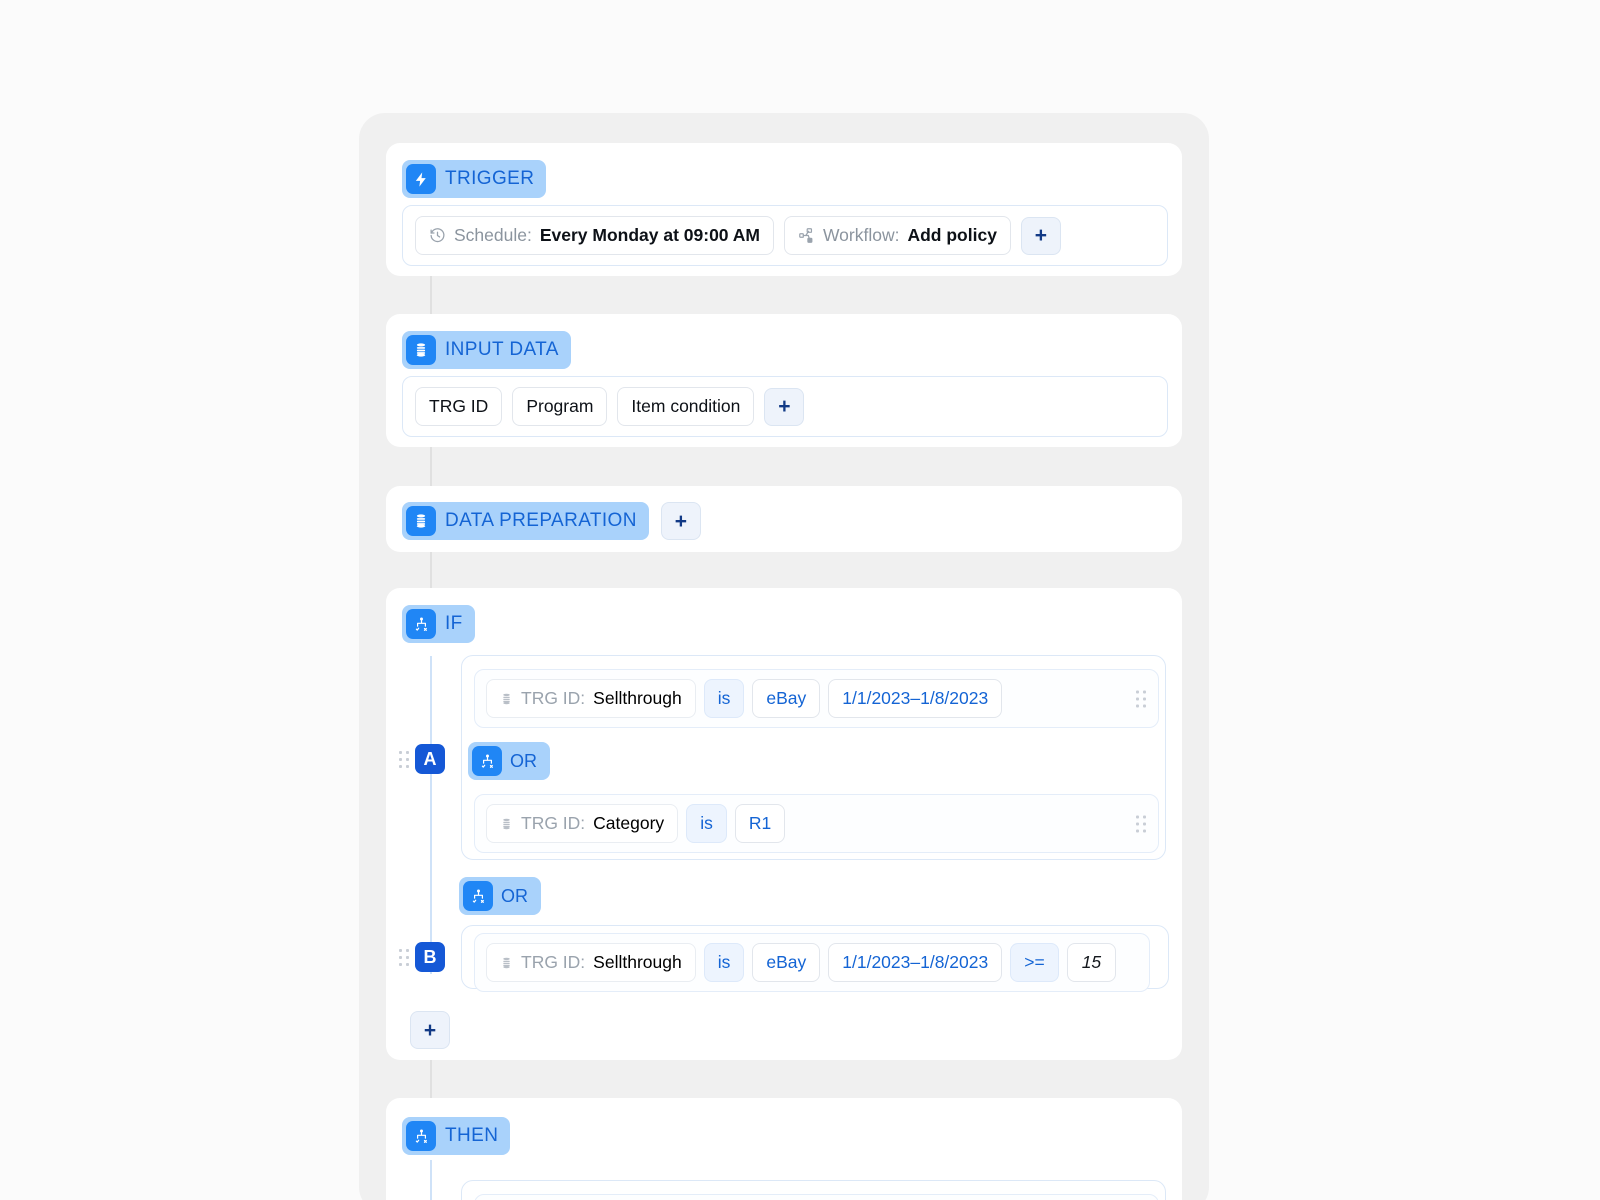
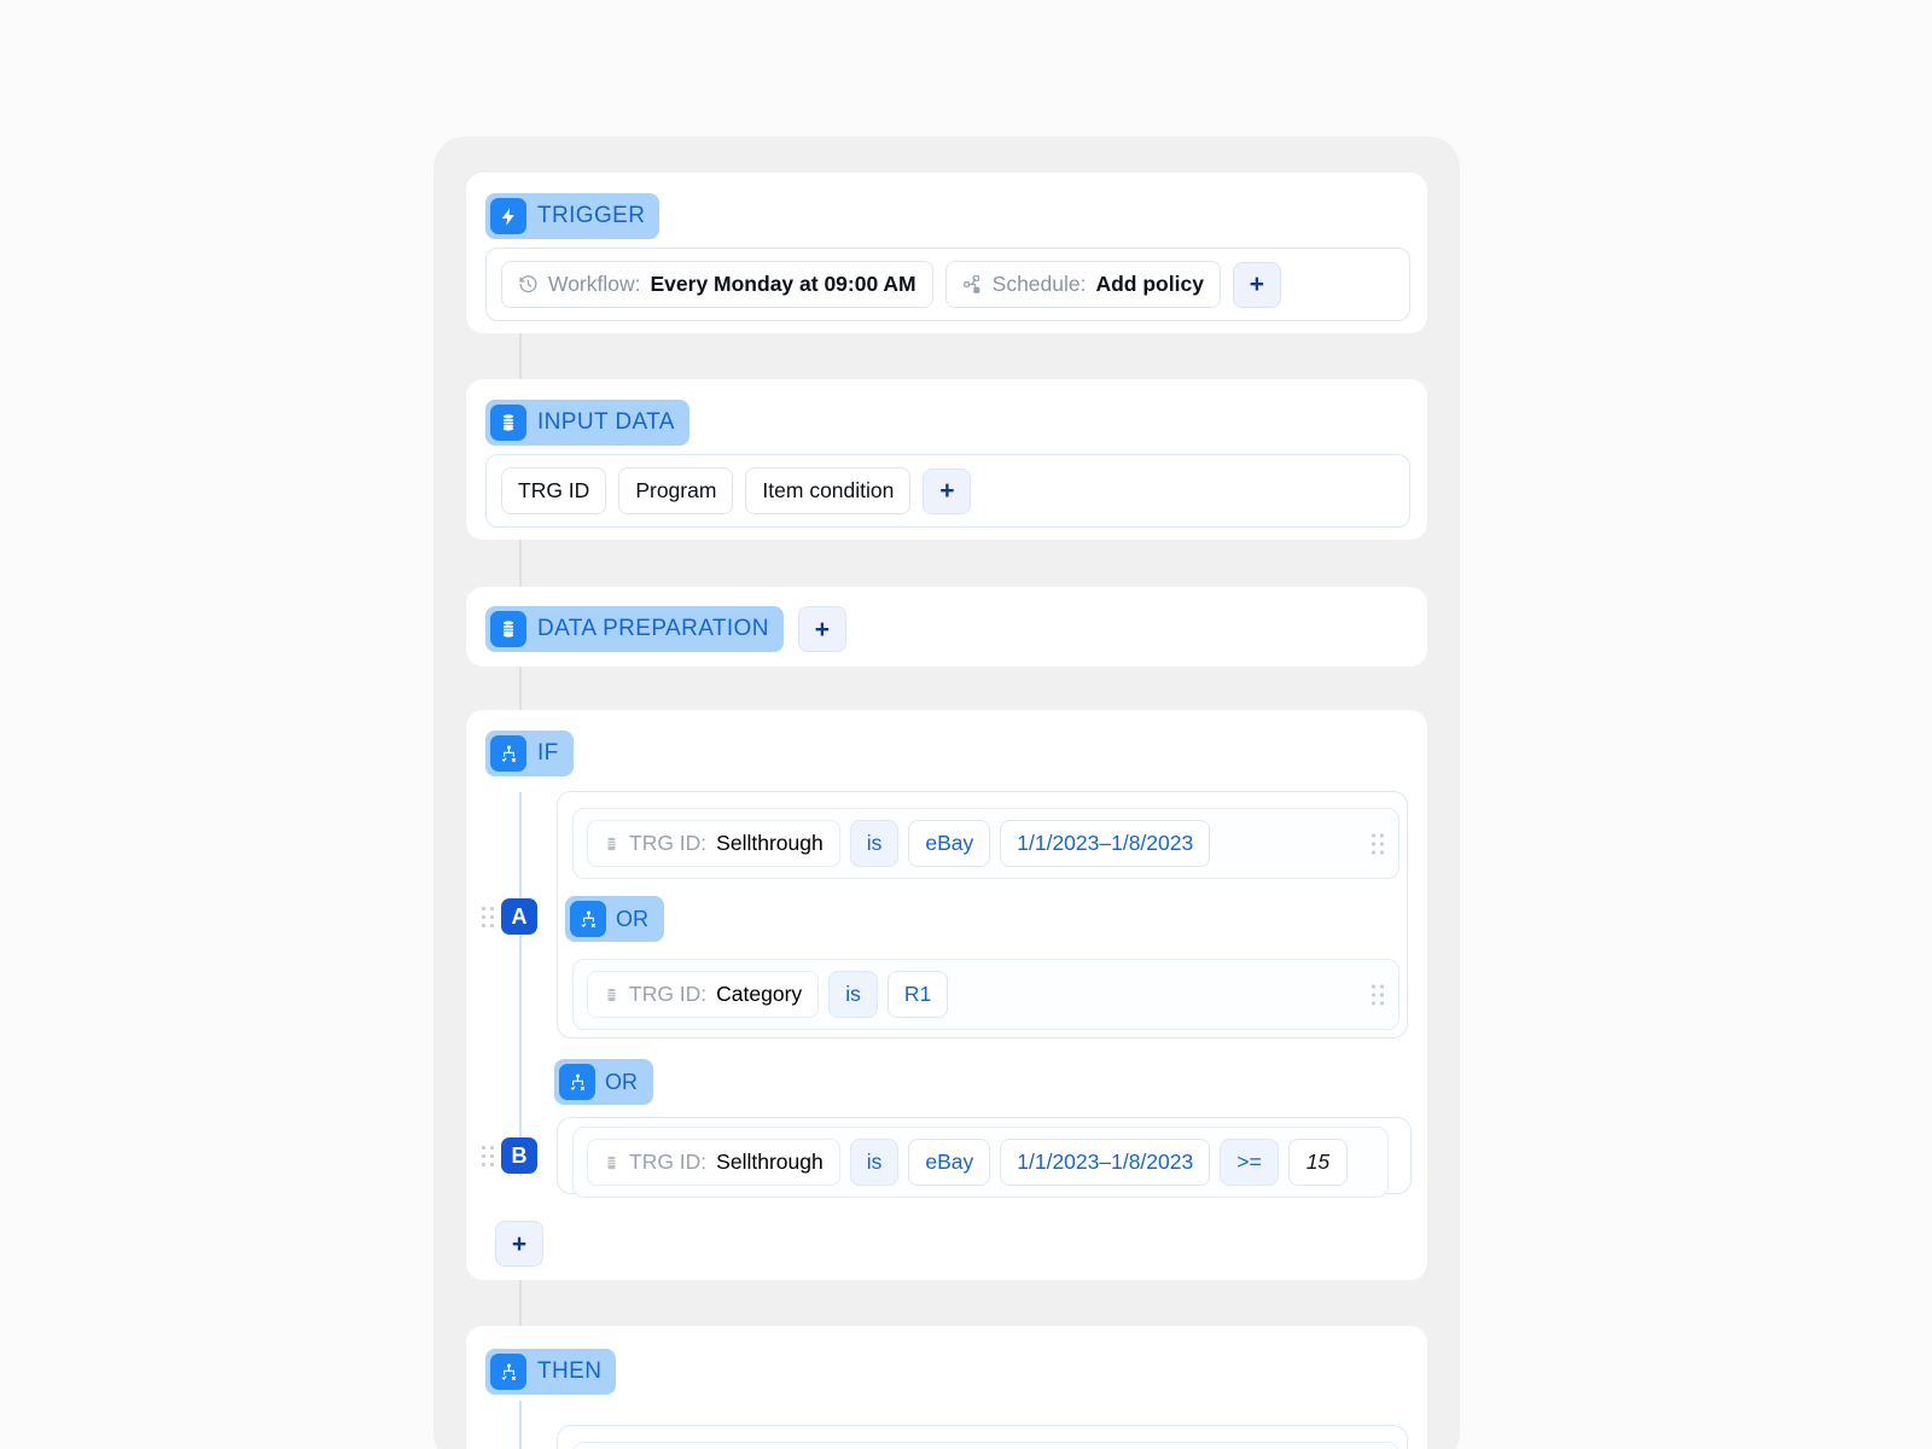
  TRIGGER
- Schedule:
+ Workflow:
  Every Monday at 09:00 AM
- Workflow:
+ Schedule:
  Add policy
  +
  INPUT DATA
  TRG ID
  Program
  Item condition
  +
  DATA PREPARATION
  +
  IF
  TRG ID:
  Sellthrough
  is
  eBay
  1/1/2023–1/8/2023
  A
  OR
  TRG ID:
  Category
  is
  R1
  OR
  B
  TRG ID:
  Sellthrough
  is
  eBay
  1/1/2023–1/8/2023
  >=
  15
  +
  THEN
